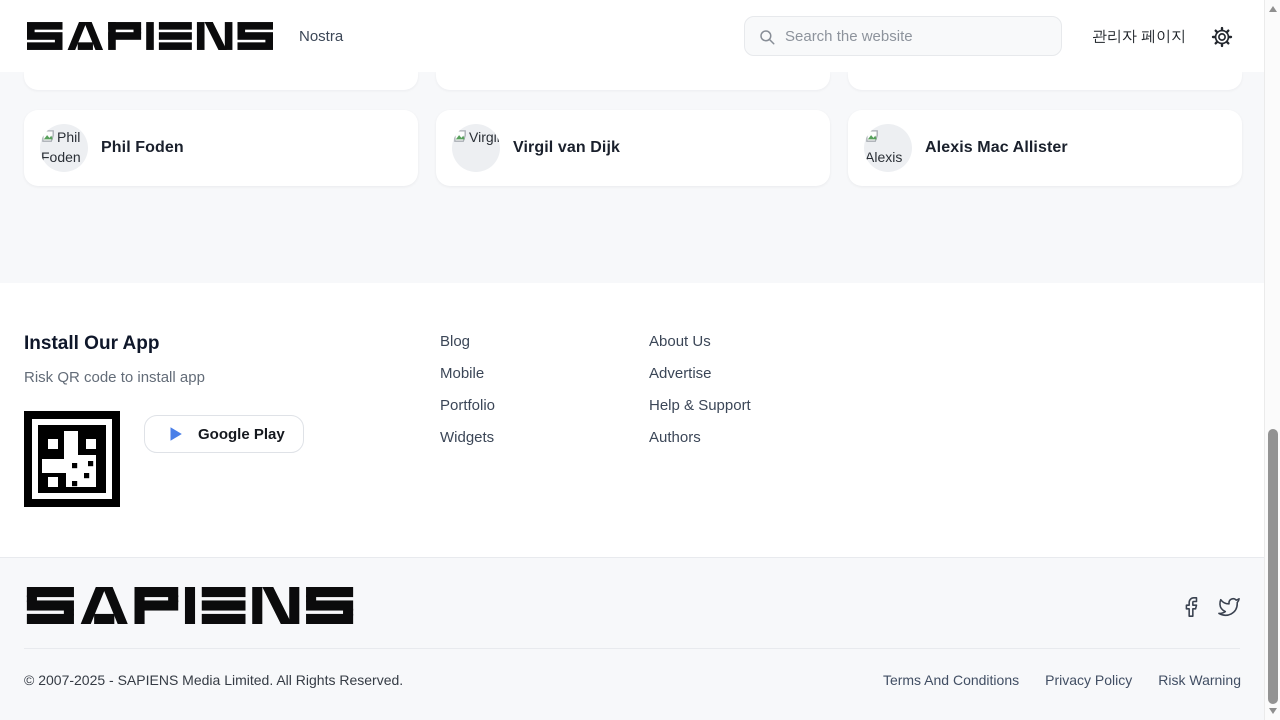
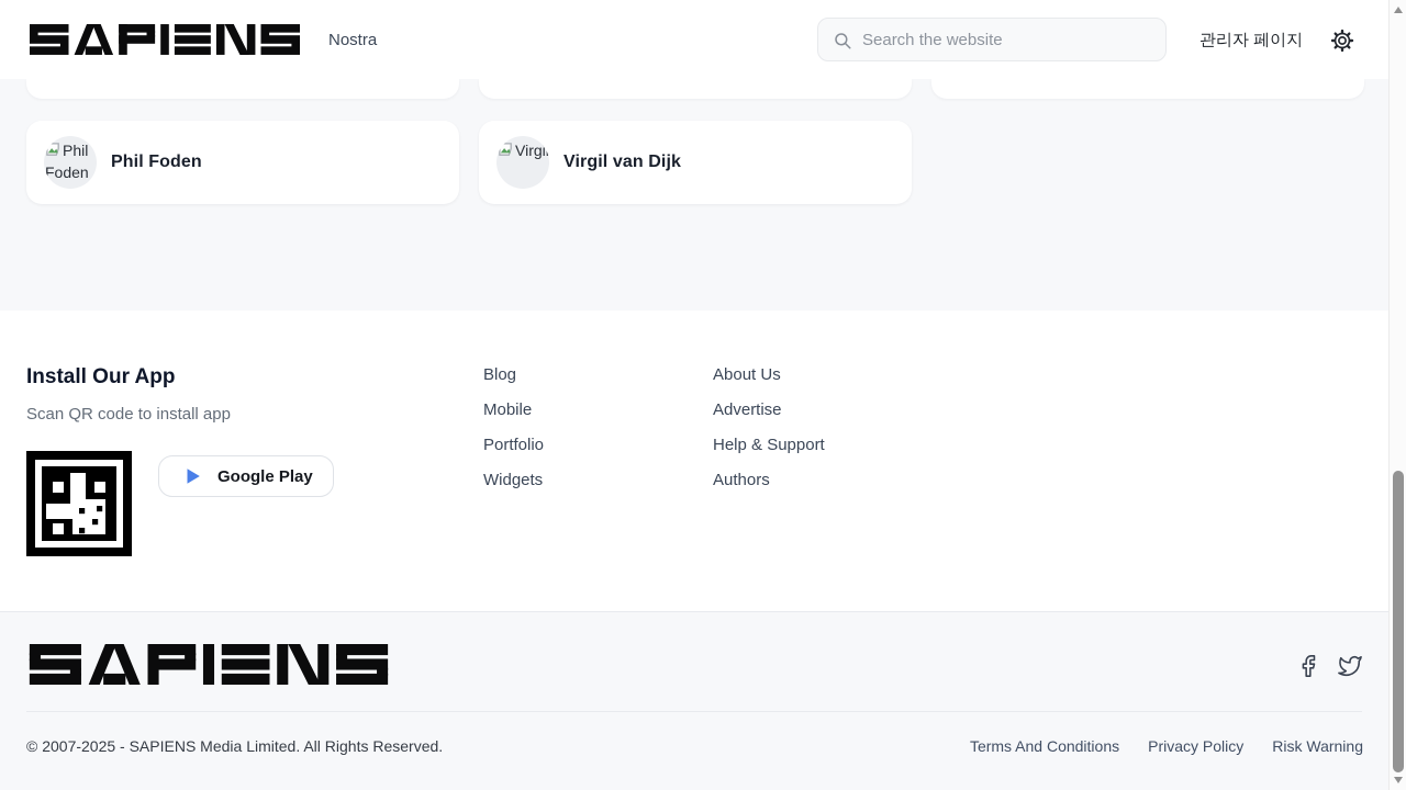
  Nostra
  Search the website
  관리자 페이지
  Phil Foden
  Phil Foden
  Virgi
  Virgil van Dijk
- Alexis
- Alexis Mac Allister
  Install Our App
- Risk QR code to install app
+ Scan QR code to install app
  Google Play
  Blog
  Mobile
  Portfolio
  Widgets
  About Us
  Advertise
  Help & Support
  Authors
  © 2007-2025 - SAPIENS Media Limited. All Rights Reserved.
  Terms And Conditions
  Privacy Policy
  Risk Warning
